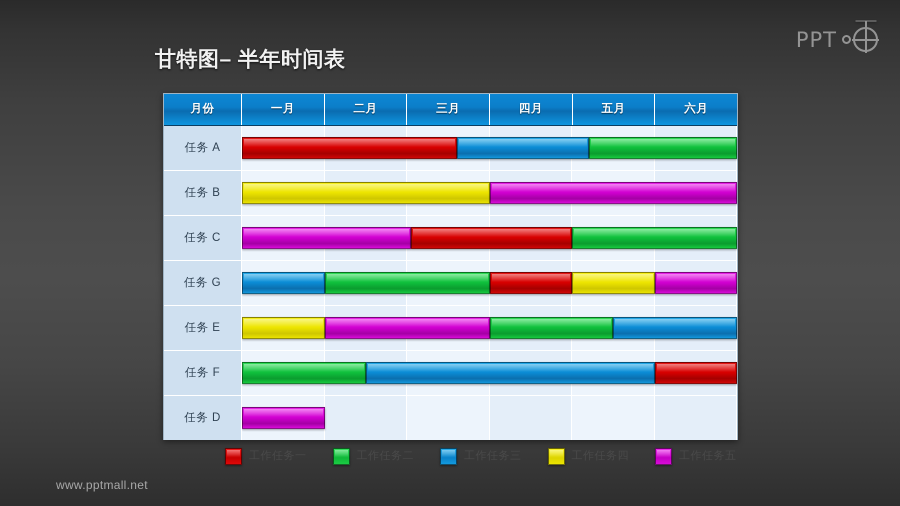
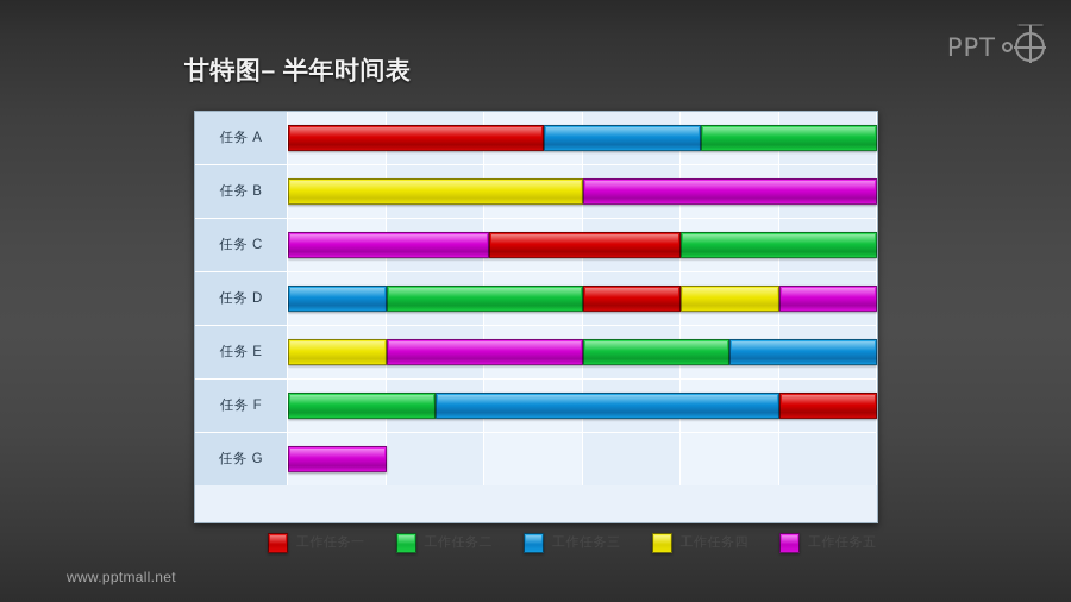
  PPT
  甘特图– 半年时间表
- 月份
- 一月
- 二月
- 三月
- 四月
- 五月
- 六月
  任务 A
  任务 B
  任务 C
- 任务 G
+ 任务 D
  任务 E
  任务 F
- 任务 D
+ 任务 G
  www.pptmall.net
